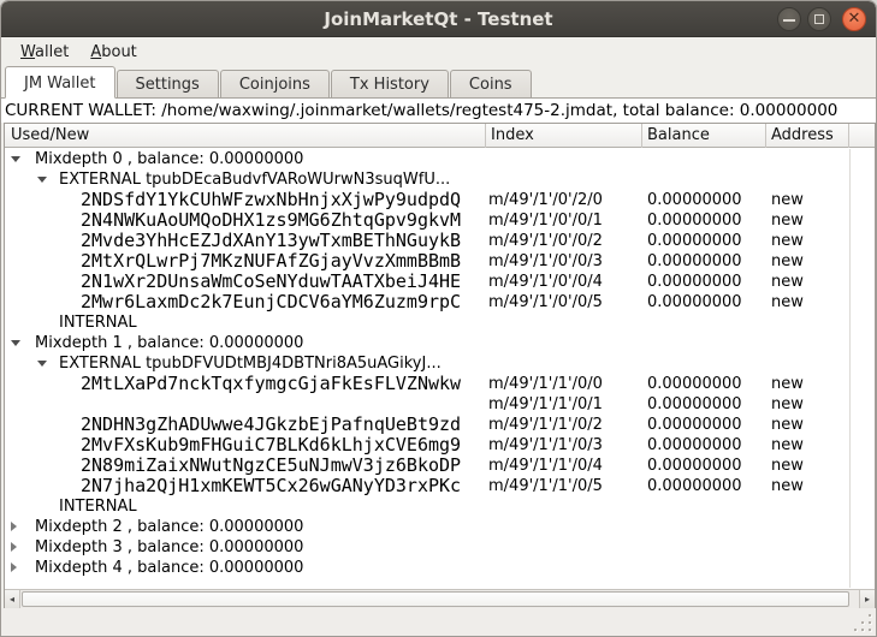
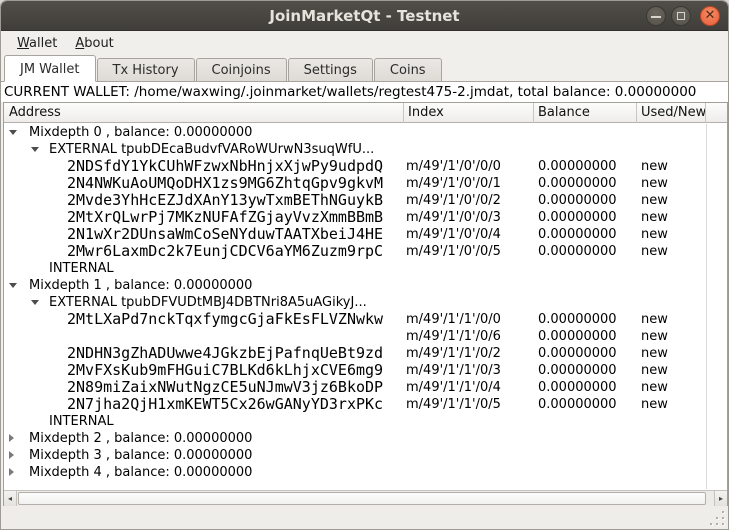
  JoinMarketQt - Testnet
  ✕
  Wallet
  About
  JM Wallet
- Settings
+ Tx History
  Coinjoins
- Tx History
+ Settings
  Coins
  CURRENT WALLET: /home/waxwing/.joinmarket/wallets/regtest475-2.jmdat, total balance: 0.00000000
- Used/New
+ Address
  Index
  Balance
- Address
+ Used/New
  Mixdepth 0 , balance: 0.00000000
  EXTERNAL tpubDEcaBudvfVARoWUrwN3suqWfU...
  2NDSfdY1YkCUhWFzwxNbHnjxXjwPy9udpdQ
- m/49'/1'/0'/2/0
+ m/49'/1'/0'/0/0
  0.00000000
  new
  2N4NWKuAoUMQoDHX1zs9MG6ZhtqGpv9gkvM
  m/49'/1'/0'/0/1
  0.00000000
  new
  2Mvde3YhHcEZJdXAnY13ywTxmBEThNGuykB
  m/49'/1'/0'/0/2
  0.00000000
  new
  2MtXrQLwrPj7MKzNUFAfZGjayVvzXmmBBmB
  m/49'/1'/0'/0/3
  0.00000000
  new
  2N1wXr2DUnsaWmCoSeNYduwTAATXbeiJ4HE
  m/49'/1'/0'/0/4
  0.00000000
  new
  2Mwr6LaxmDc2k7EunjCDCV6aYM6Zuzm9rpC
  m/49'/1'/0'/0/5
  0.00000000
  new
  INTERNAL
  Mixdepth 1 , balance: 0.00000000
  EXTERNAL tpubDFVUDtMBJ4DBTNri8A5uAGikyJ...
  2MtLXaPd7nckTqxfymgcGjaFkEsFLVZNwkw
  m/49'/1'/1'/0/0
  0.00000000
  new
- m/49'/1'/1'/0/1
+ m/49'/1'/1'/0/6
  0.00000000
  new
  2NDHN3gZhADUwwe4JGkzbEjPafnqUeBt9zd
  m/49'/1'/1'/0/2
  0.00000000
  new
  2MvFXsKub9mFHGuiC7BLKd6kLhjxCVE6mg9
  m/49'/1'/1'/0/3
  0.00000000
  new
  2N89miZaixNWutNgzCE5uNJmwV3jz6BkoDP
  m/49'/1'/1'/0/4
  0.00000000
  new
  2N7jha2QjH1xmKEWT5Cx26wGANyYD3rxPKc
  m/49'/1'/1'/0/5
  0.00000000
  new
  INTERNAL
  Mixdepth 2 , balance: 0.00000000
  Mixdepth 3 , balance: 0.00000000
  Mixdepth 4 , balance: 0.00000000
  ◂
  ▸
